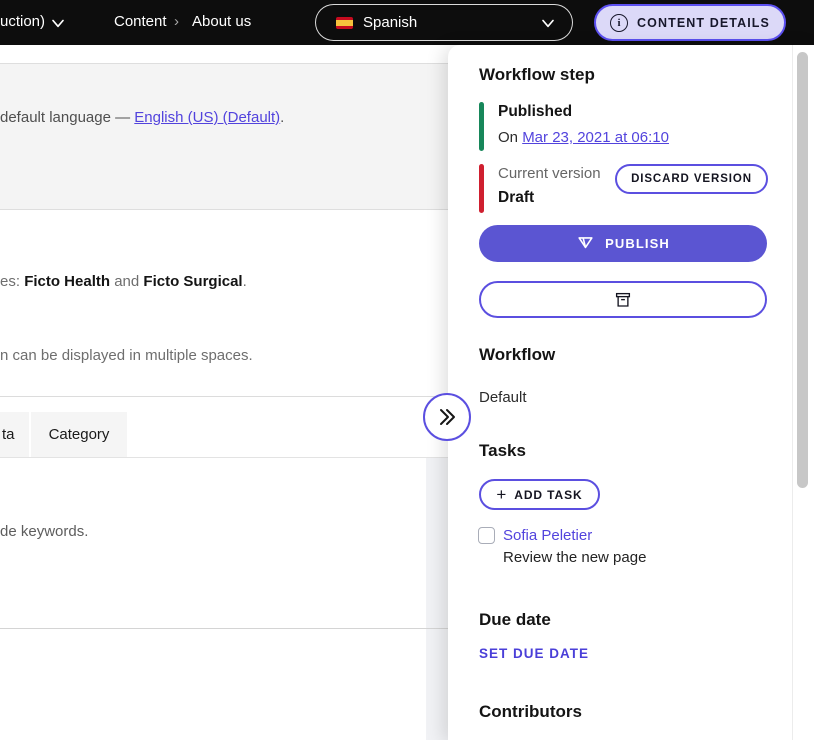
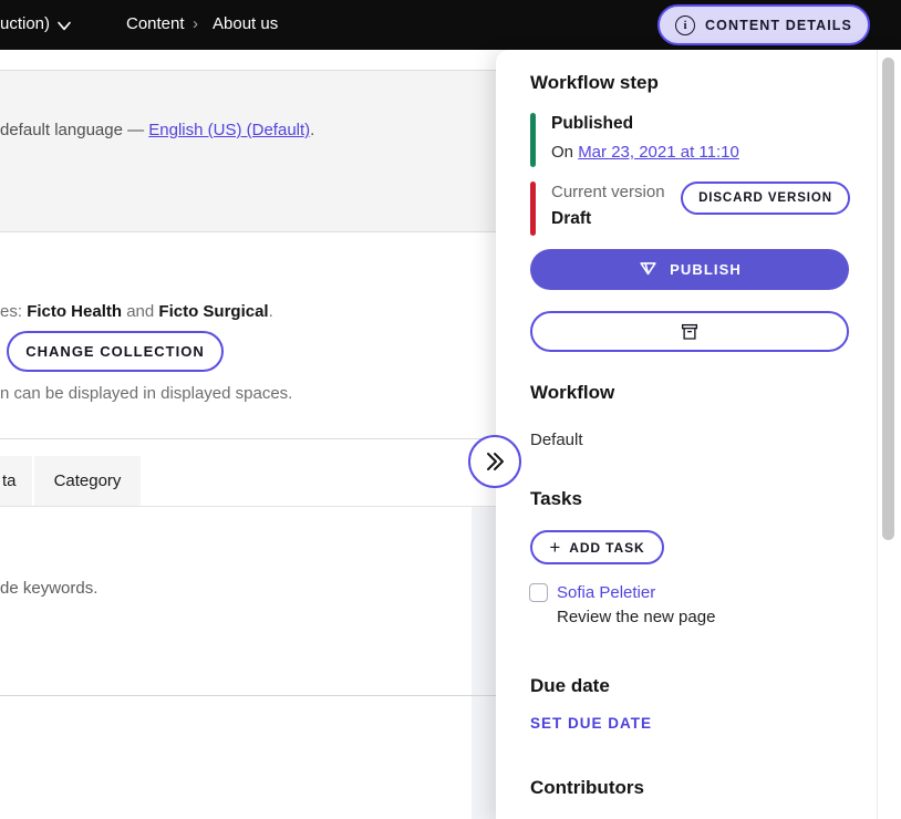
  uction)
  Content
  ›
  About us
- Spanish
  i
  CONTENT DETAILS
  default language — English (US) (Default).
  es: Ficto Health and Ficto Surgical.
+ CHANGE COLLECTION
- n can be displayed in multiple spaces.
+ n can be displayed in displayed spaces.
  ta
  Category
  de keywords.
  Workflow step
  Published
- On Mar 23, 2021 at 06:10
+ On Mar 23, 2021 at 11:10
  Current version
  Draft
  DISCARD VERSION
  PUBLISH
  Workflow
  Default
  Tasks
  +
  ADD TASK
  Sofia Peletier
  Review the new page
  Due date
  SET DUE DATE
  Contributors
